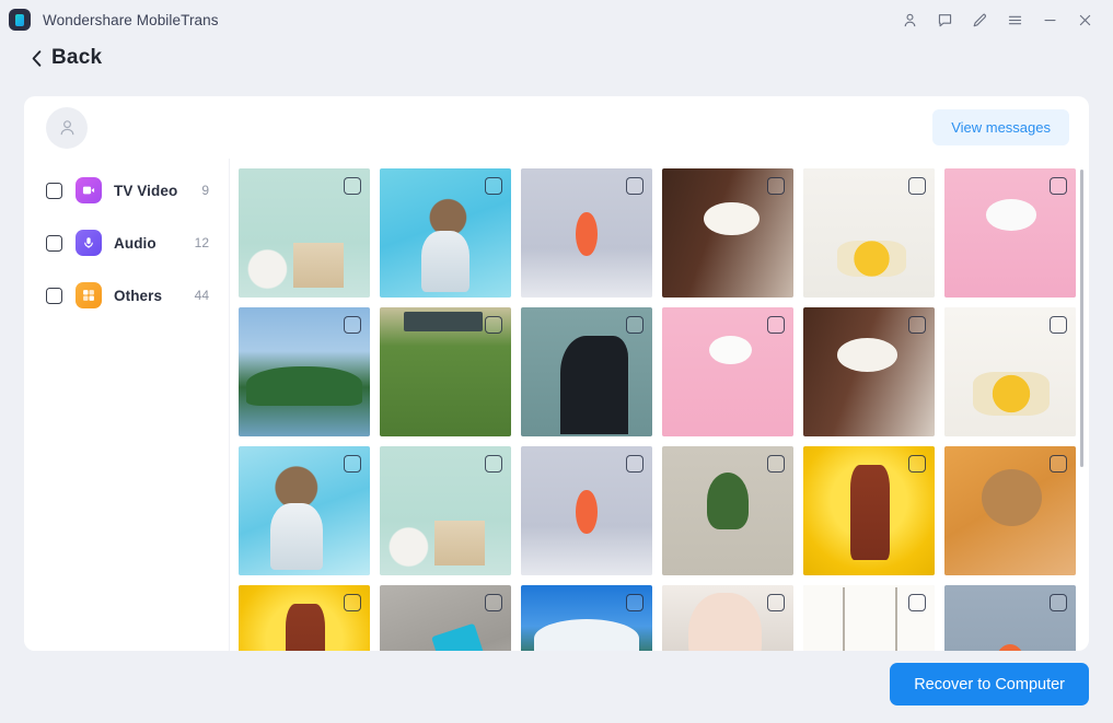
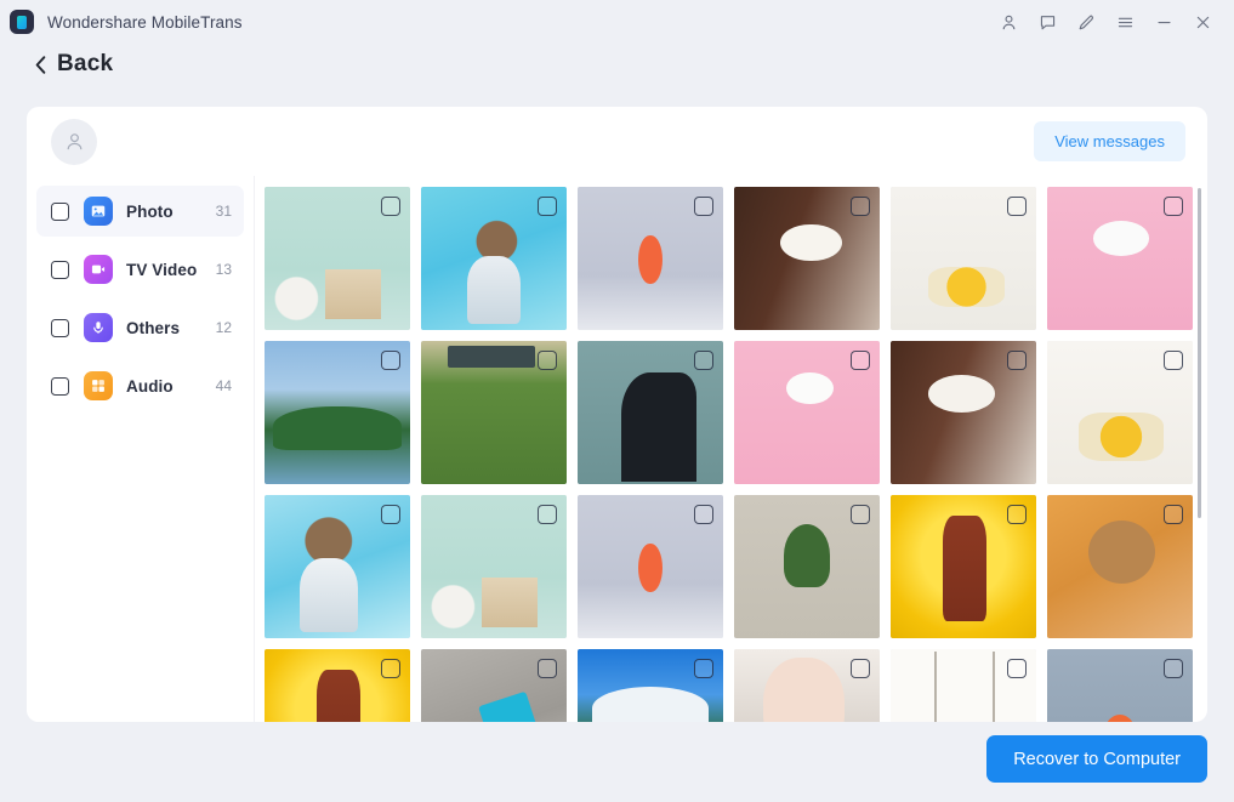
  Wondershare MobileTrans
  Back
  View messages
+ Photo
+ 31
  TV Video
- 9
+ 13
- Audio
+ Others
  12
- Others
+ Audio
  44
  Recover to Computer
